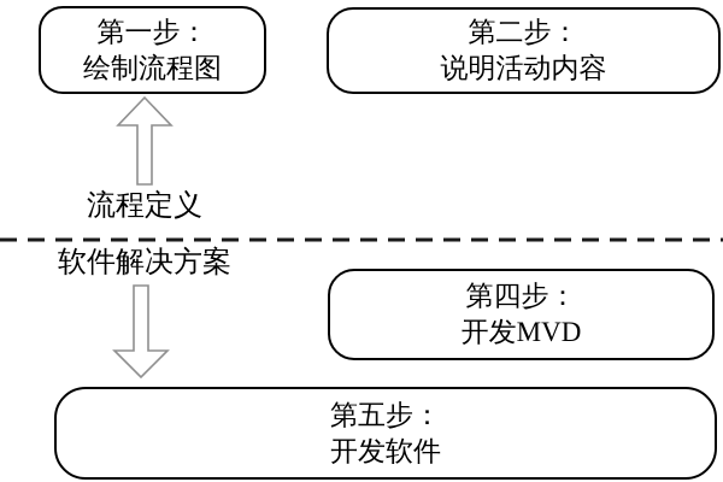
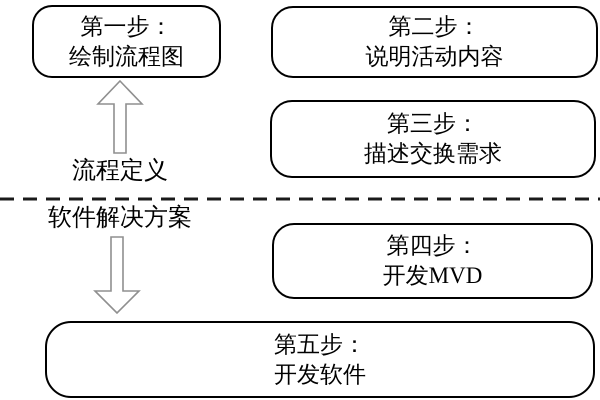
  第一步：
  绘制流程图
  第二步：
  说明活动内容
+ 第三步：
+ 描述交换需求
  流程定义
  软件解决方案
  第四步：
  开发MVD
  第五步：
  开发软件
